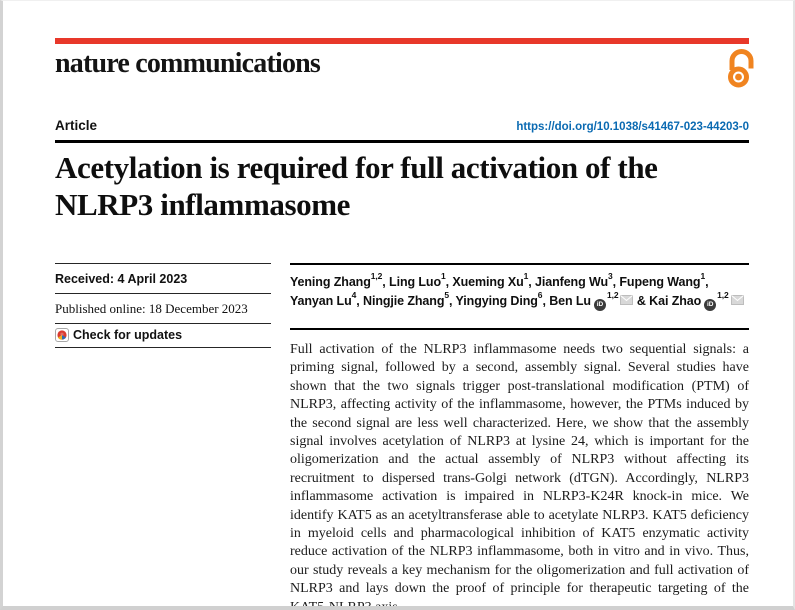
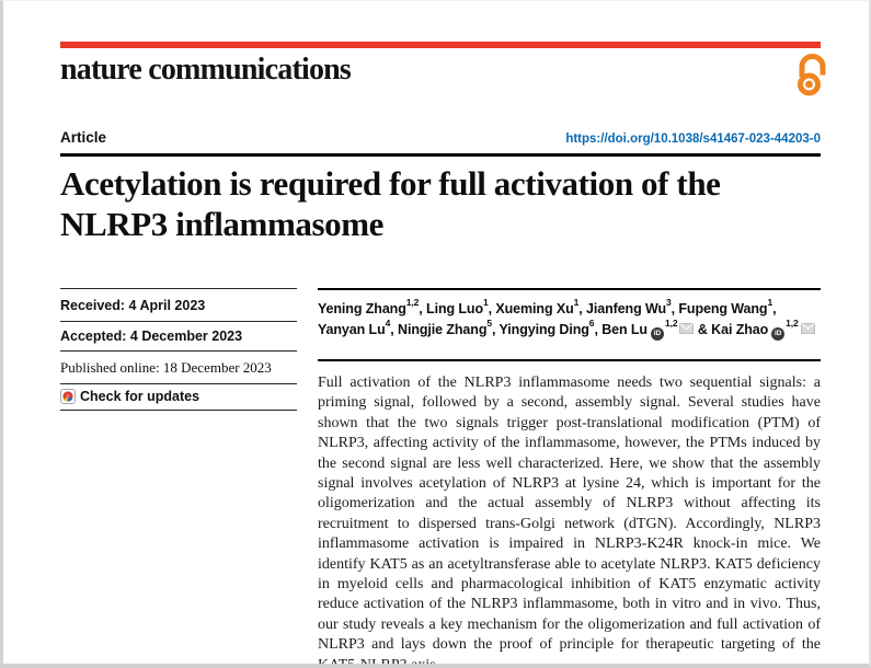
  nature communications
  Article
  https://doi.org/10.1038/s41467-023-44203-0
  Acetylation is required for full activation of the NLRP3 inflammasome
  Received: 4 April 2023
+ Accepted: 4 December 2023
  Published online: 18 December 2023
  Check for updates
  Yening Zhang1,2, Ling Luo1, Xueming Xu1, Jianfeng Wu3, Fupeng Wang1,
  Yanyan Lu4, Ningjie Zhang5, Yingying Ding6, Ben Lu 1,2 & Kai Zhao 1,2
  Full activation of the NLRP3 inflammasome needs two sequential signals: a priming signal, followed by a second, assembly signal. Several studies have shown that the two signals trigger post-translational modification (PTM) of NLRP3, affecting activity of the inflammasome, however, the PTMs induced by the second signal are less well characterized. Here, we show that the assembly signal involves acetylation of NLRP3 at lysine 24, which is important for the oligomerization and the actual assembly of NLRP3 without affecting its recruitment to dispersed trans-Golgi network (dTGN). Accordingly, NLRP3 inflammasome activation is impaired in NLRP3-K24R knock-in mice. We identify KAT5 as an acetyltransferase able to acetylate NLRP3. KAT5 deficiency in myeloid cells and pharmacological inhibition of KAT5 enzymatic activity reduce activation of the NLRP3 inflammasome, both in vitro and in vivo. Thus, our study reveals a key mechanism for the oligomerization and full activation of NLRP3 and lays down the proof of principle for therapeutic targeting of the
